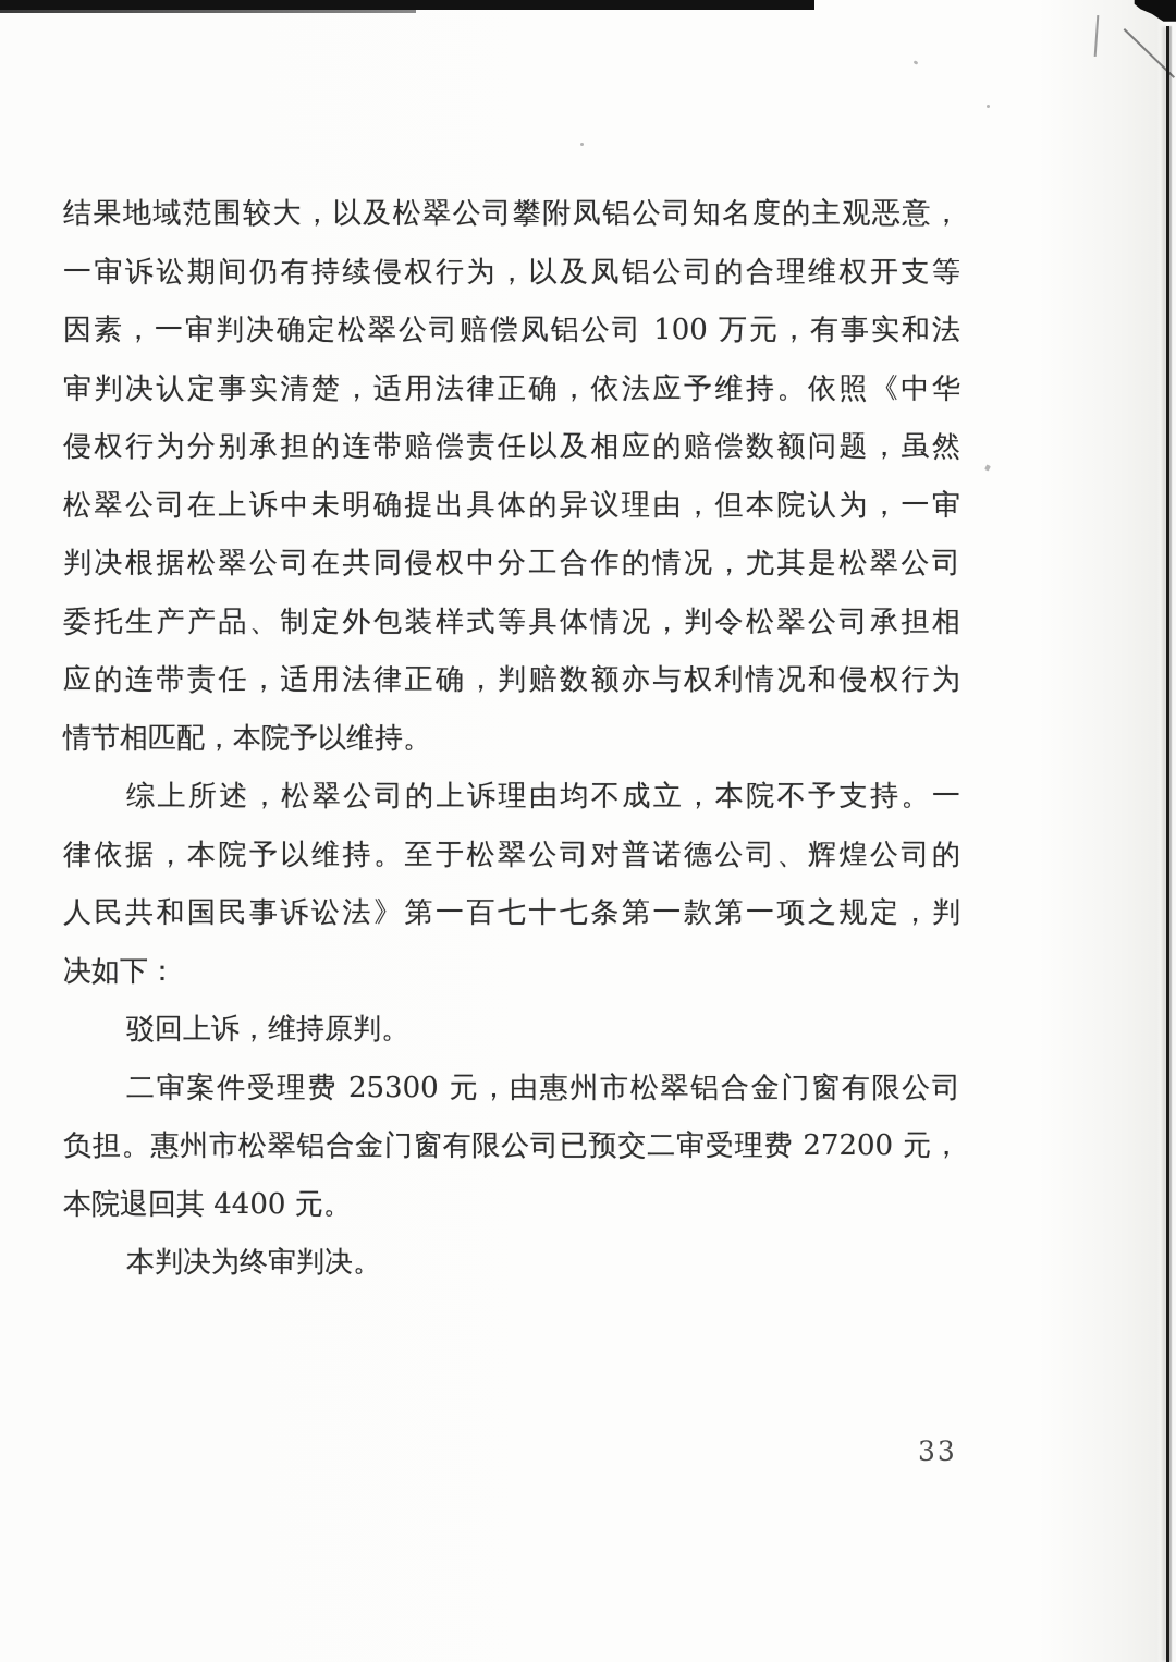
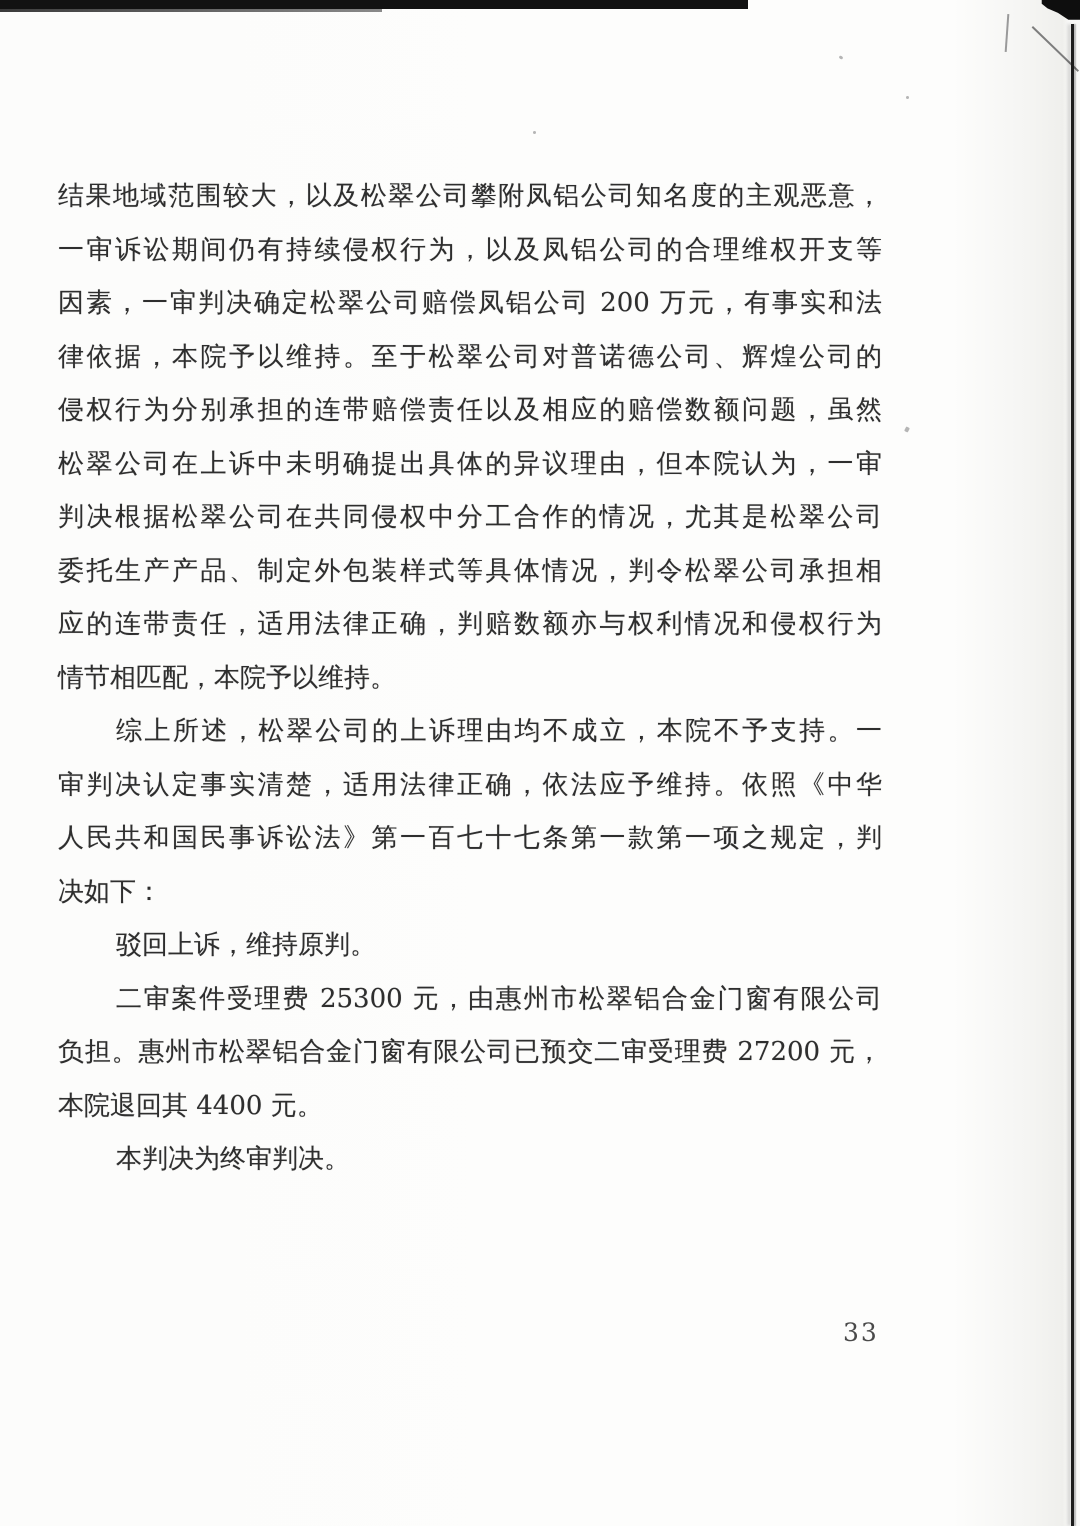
  结果地域范围较大，以及松翠公司攀附凤铝公司知名度的主观恶意，
  一审诉讼期间仍有持续侵权行为，以及凤铝公司的合理维权开支等
- 因素，一审判决确定松翠公司赔偿凤铝公司 100 万元，有事实和法
+ 因素，一审判决确定松翠公司赔偿凤铝公司 200 万元，有事实和法
- 审判决认定事实清楚，适用法律正确，依法应予维持。依照《中华
+ 律依据，本院予以维持。至于松翠公司对普诺德公司、辉煌公司的
  侵权行为分别承担的连带赔偿责任以及相应的赔偿数额问题，虽然
  松翠公司在上诉中未明确提出具体的异议理由，但本院认为，一审
  判决根据松翠公司在共同侵权中分工合作的情况，尤其是松翠公司
  委托生产产品、制定外包装样式等具体情况，判令松翠公司承担相
  应的连带责任，适用法律正确，判赔数额亦与权利情况和侵权行为
  情节相匹配，本院予以维持。
  综上所述，松翠公司的上诉理由均不成立，本院不予支持。一
- 律依据，本院予以维持。至于松翠公司对普诺德公司、辉煌公司的
+ 审判决认定事实清楚，适用法律正确，依法应予维持。依照《中华
  人民共和国民事诉讼法》第一百七十七条第一款第一项之规定，判
  决如下：
  驳回上诉，维持原判。
  二审案件受理费 25300 元，由惠州市松翠铝合金门窗有限公司
  负担。惠州市松翠铝合金门窗有限公司已预交二审受理费 27200 元，
  本院退回其 4400 元。
  本判决为终审判决。
  33
